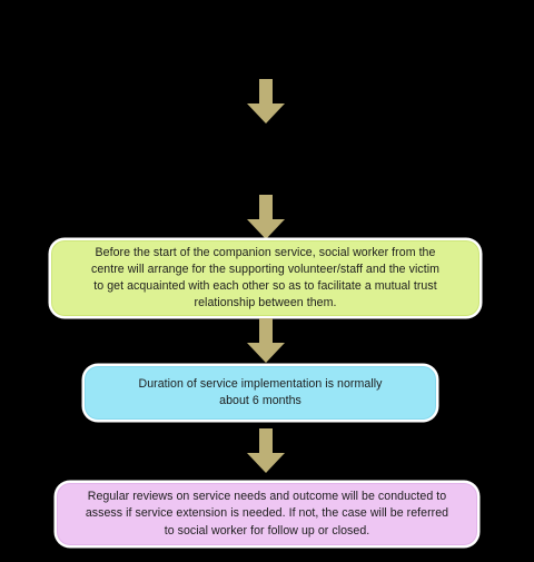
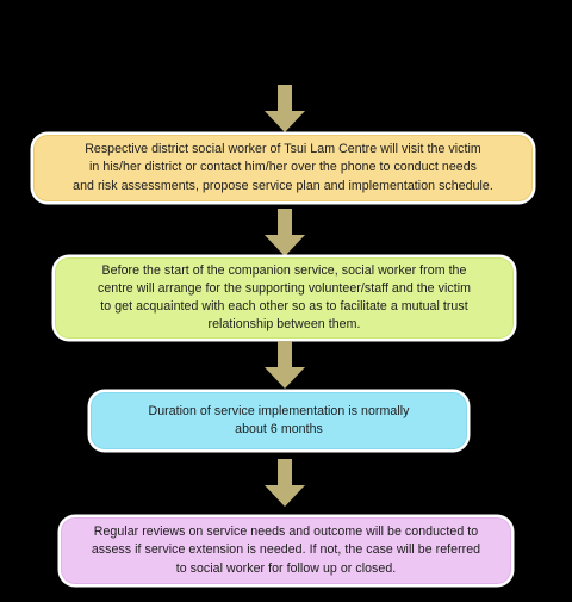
+ Respective district social worker of Tsui Lam Centre will visit the victim
+ in his/her district or contact him/her over the phone to conduct needs
+ and risk assessments, propose service plan and implementation schedule.
  Before the start of the companion service, social worker from the
  centre will arrange for the supporting volunteer/staff and the victim
  to get acquainted with each other so as to facilitate a mutual trust
  relationship between them.
  Duration of service implementation is normally
  about 6 months
  Regular reviews on service needs and outcome will be conducted to
  assess if service extension is needed. If not, the case will be referred
  to social worker for follow up or closed.
